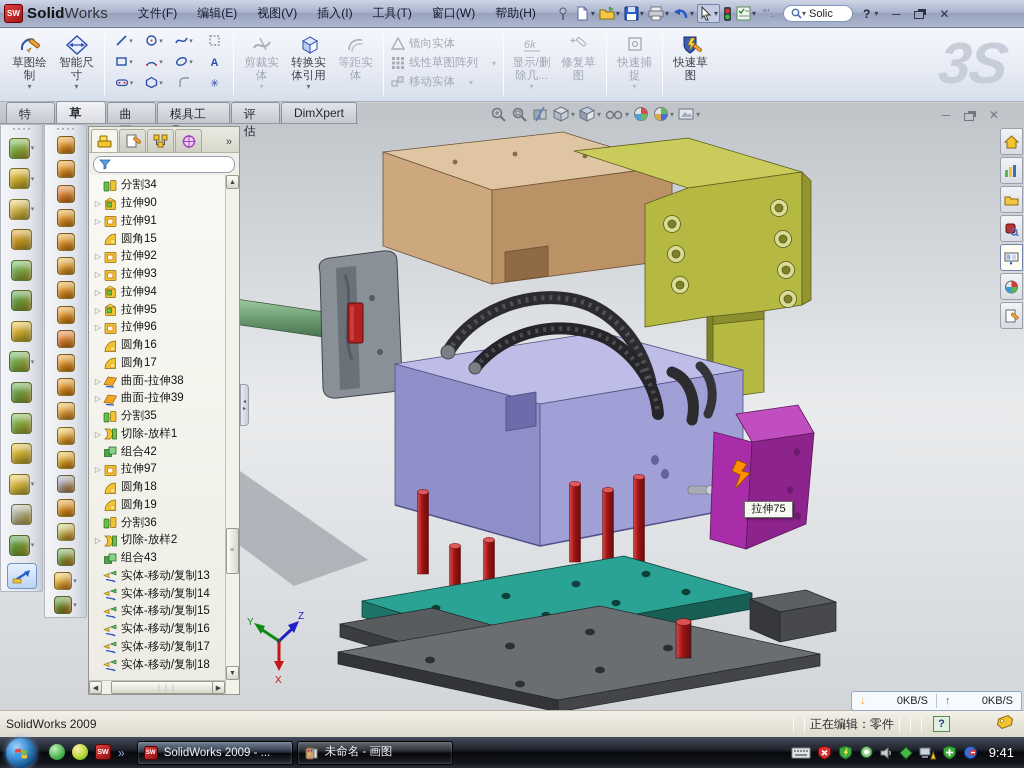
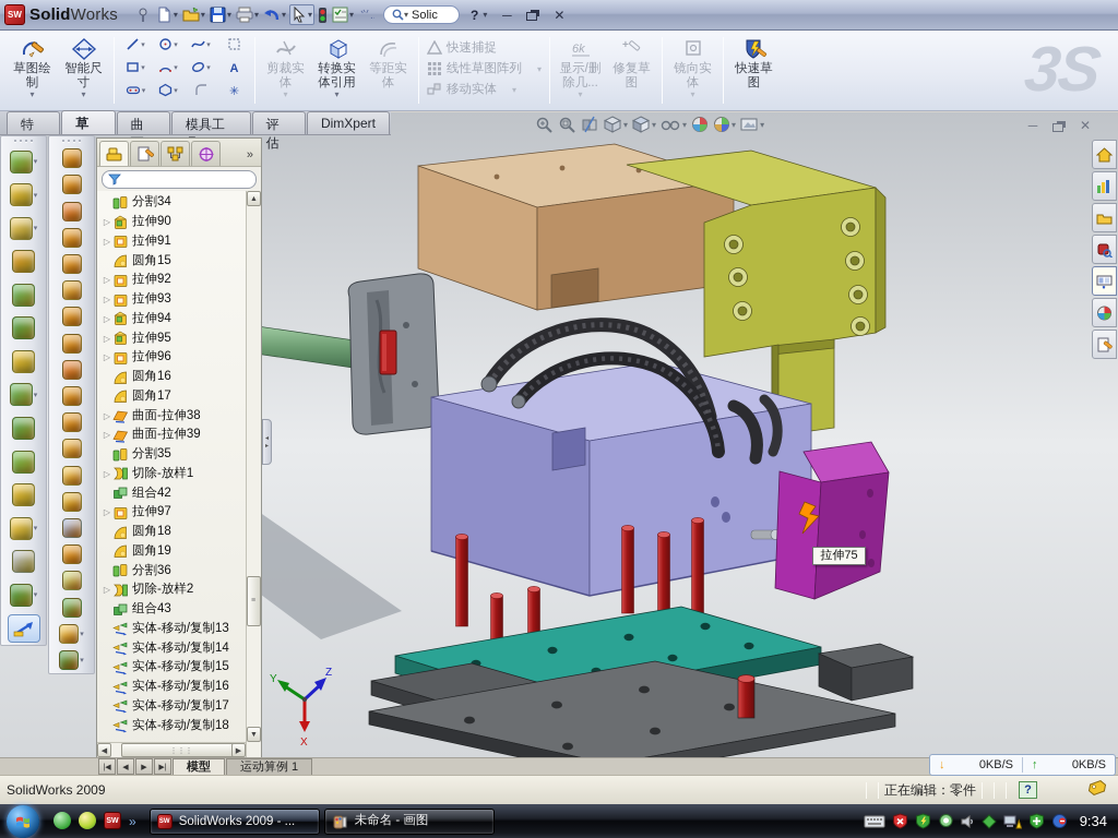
  SW
  SolidWorks
- 文件(F)
- 编辑(E)
- 视图(V)
- 插入(I)
- 工具(T)
- 窗口(W)
- 帮助(H)
  ▾
  ▾
  ▾
  ▾
  ▾
  ▾
  ▾
  ▾
  Solic
  ?
  ▾
  ─
  ✕
  草图绘制
  ▾
  智能尺寸
  ▾
  A
  ✳
  剪裁实体
  ▾
  转换实体引用
  ▾
  等距实体
- 镜向实体
+ 快速捕捉
  线性草图阵列
  ▾
  移动实体
  ▾
  6k
  显示/删除几...
  ▾
  +
  修复草图
- 快速捕捉
+ 镜向实体
  ▾
  快速草图
  Y
  Z
  X
  拉伸75
  ▾
  ▾
  ▾
  ▾
  ▾
  ─
  ✕
  模具工
  评估
  DimXpert
  »
  分割34
  ▷
  拉伸90
  ▷
  拉伸91
  圆角15
  ▷
  拉伸92
  ▷
  拉伸93
  ▷
  拉伸94
  ▷
  拉伸95
  ▷
  拉伸96
  圆角16
  圆角17
  ▷
  曲面-拉伸38
  ▷
  曲面-拉伸39
  分割35
  ▷
  切除-放样1
  组合42
  ▷
  拉伸97
  圆角18
  圆角19
  分割36
  ▷
  切除-放样2
  组合43
  实体-移动/复制13
  实体-移动/复制14
  实体-移动/复制15
  实体-移动/复制16
  实体-移动/复制17
  实体-移动/复制18
+ 模型
+ 运动算例 1
  ↓
  0KB/S
  ↑
  0KB/S
  SolidWorks 2009
  正在编辑：零件
  ?
  »
  SolidWorks 2009 - ...
  未命名 - 画图
- 9:41
+ 9:34
